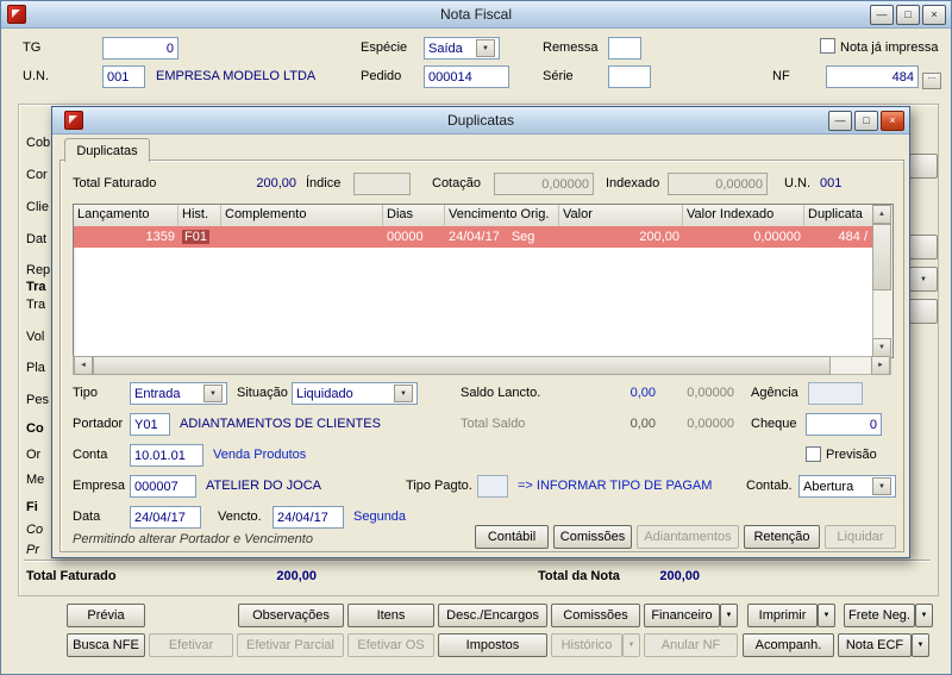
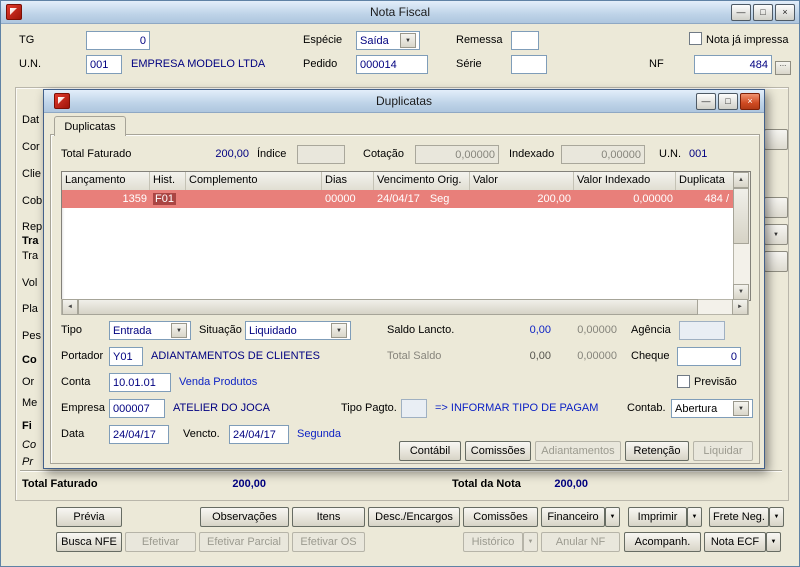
  Nota Fiscal
  —
  □
  ×
  TG
  0
  Espécie
  Saída
  Remessa
  Nota já impressa
  U.N.
  001
  EMPRESA MODELO LTDA
  Pedido
  000014
  Série
  NF
  484
  ...
- Cob
+ Dat
  Cor
  Clie
- Dat
+ Cob
  Rep
  Tra
  Tra
  Vol
  Pla
  Pes
  Co
  Or
  Me
  Fi
  Co
  Pr
  Total Faturado
  200,00
  Total da Nota
  200,00
  Duplicatas
  —
  □
  ×
  Duplicatas
  Total Faturado
  200,00
  Índice
  Cotação
  0,00000
  Indexado
  0,00000
  U.N.
  001
  Lançamento
  Hist.
  Complemento
  Dias
  Vencimento Orig.
  Valor
  Valor Indexado
  Duplicata
  1359
  F01
  00000
  24/04/17
  Seg
  200,00
  0,00000
  484 /
  Tipo
  Entrada
  Situação
  Liquidado
  Saldo Lancto.
  0,00
  0,00000
  Agência
  Portador
  Y01
  ADIANTAMENTOS DE CLIENTES
  Total Saldo
  0,00
  0,00000
  Cheque
  0
  Conta
  10.01.01
  Venda Produtos
  Previsão
  Empresa
  000007
  ATELIER DO JOCA
  Tipo Pagto.
  => INFORMAR TIPO DE PAGAM
  Contab.
  Abertura
  Data
  24/04/17
  Vencto.
  24/04/17
  Segunda
- Permitindo alterar Portador e Vencimento
  Contábil
  Comissões
  Adiantamentos
  Retenção
  Liquidar
  Prévia
  Observações
  Itens
  Desc./Encargos
  Comissões
  Financeiro
  Imprimir
  Frete Neg.
  Busca NFE
  Efetivar
  Efetivar Parcial
  Efetivar OS
- Impostos
  Histórico
  Anular NF
  Acompanh.
  Nota ECF
